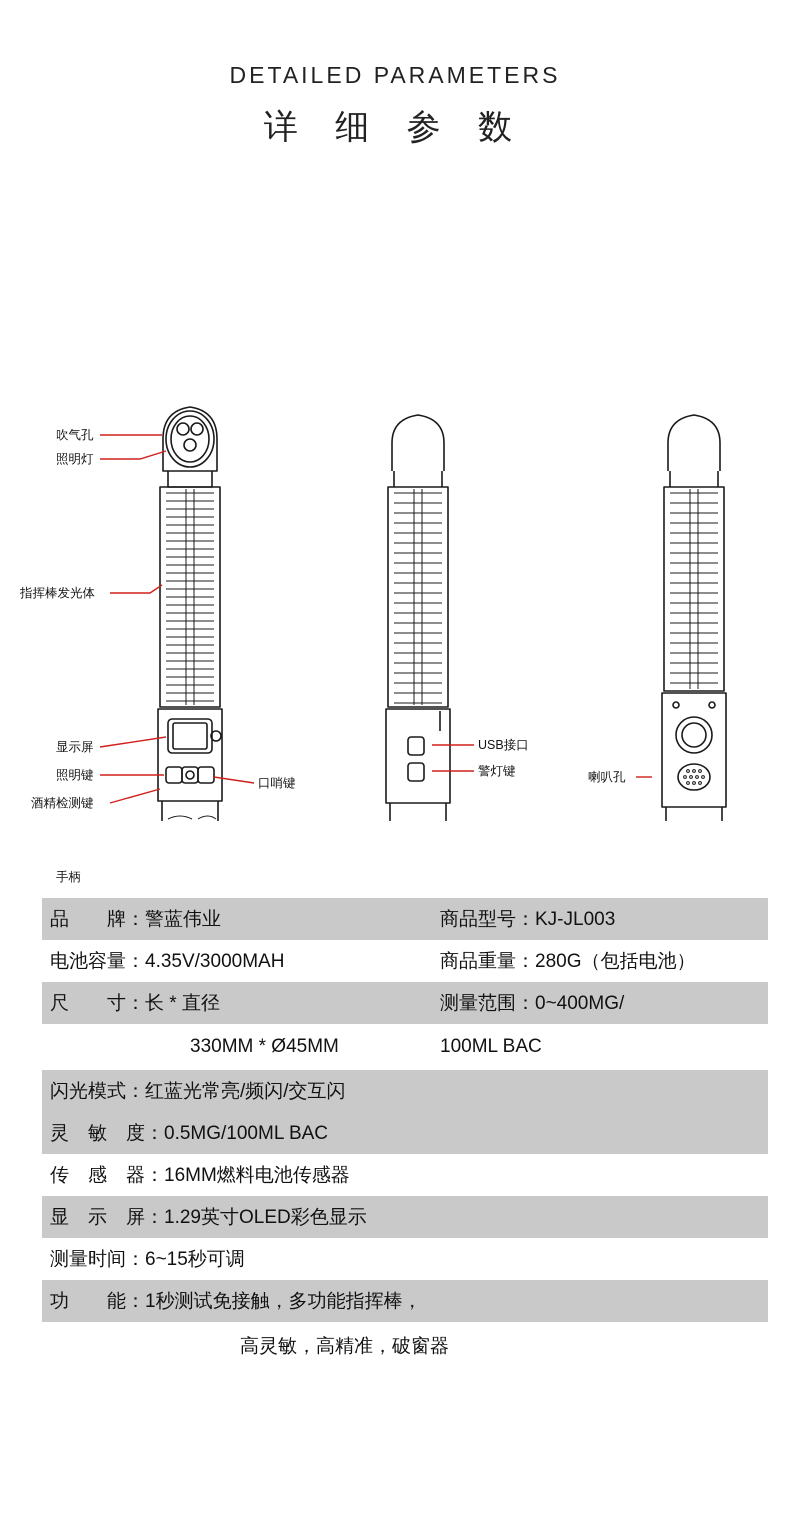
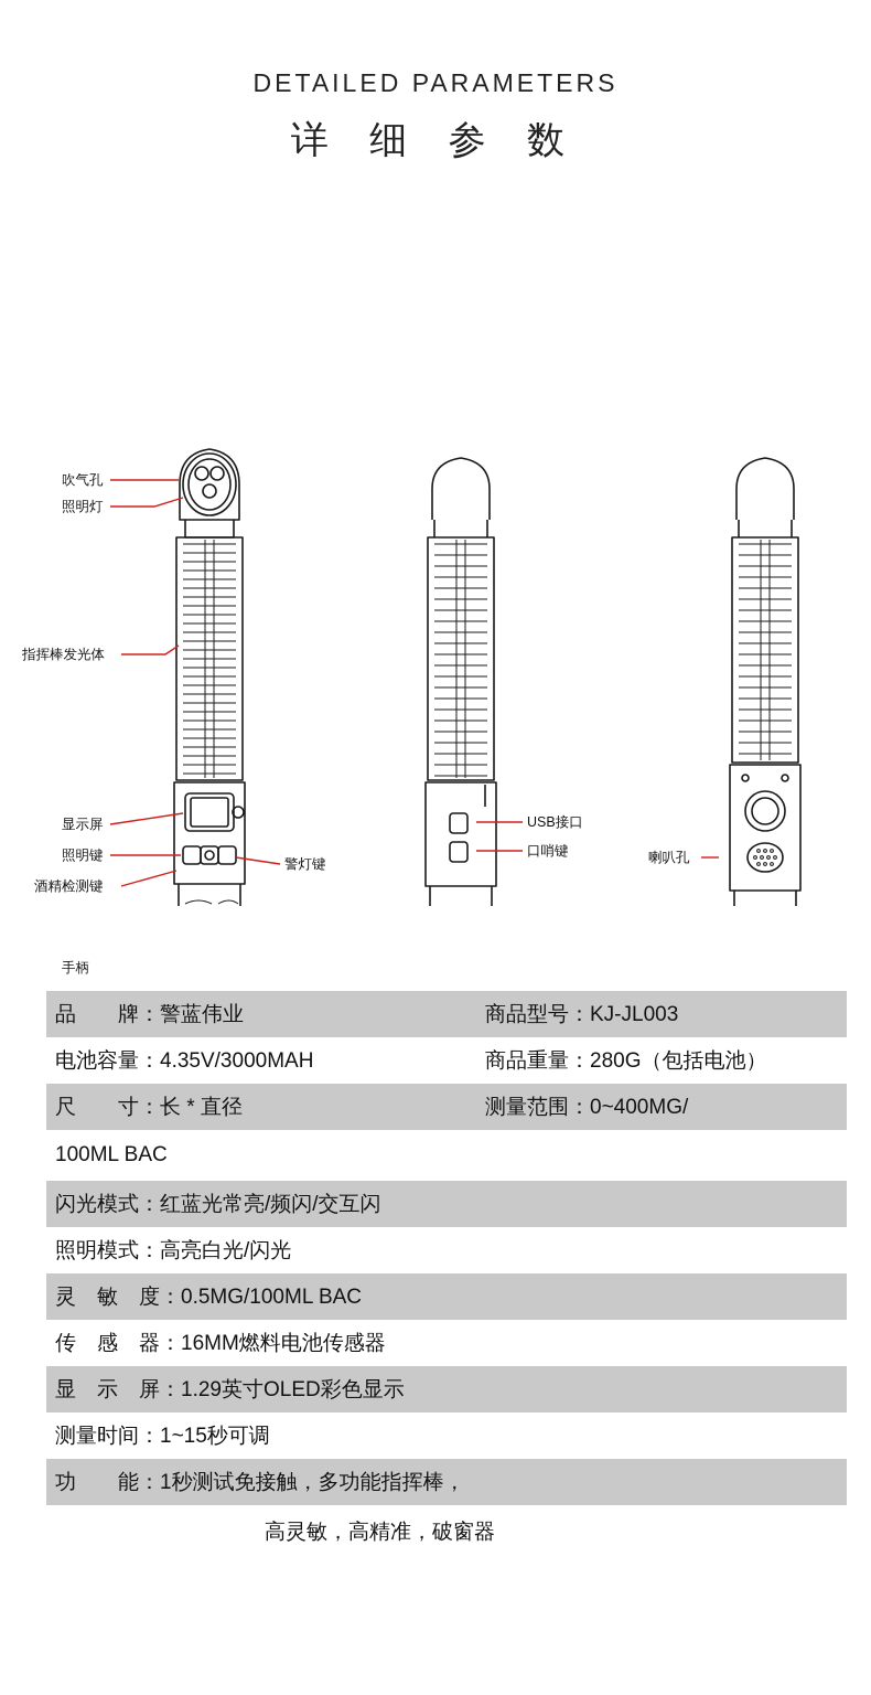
  DETAILED PARAMETERS
  详 细 参 数
  吹气孔
  照明灯
  指挥棒发光体
  显示屏
  照明键
  酒精检测键
  手柄
- 口哨键
+ 警灯键
  USB接口
- 警灯键
+ 口哨键
  喇叭孔
  品 牌：警蓝伟业
  商品型号：KJ-JL003
  电池容量：4.35V/3000MAH
  商品重量：280G（包括电池）
  尺 寸：长 * 直径
  测量范围：0~400MG/
- 330MM * Ø45MM
  100ML BAC
  闪光模式：红蓝光常亮/频闪/交互闪
+ 照明模式：高亮白光/闪光
  灵 敏 度：0.5MG/100ML BAC
  传 感 器：16MM燃料电池传感器
  显 示 屏：1.29英寸OLED彩色显示
- 测量时间：6~15秒可调
+ 测量时间：1~15秒可调
  功 能：1秒测试免接触，多功能指挥棒，
  高灵敏，高精准，破窗器
